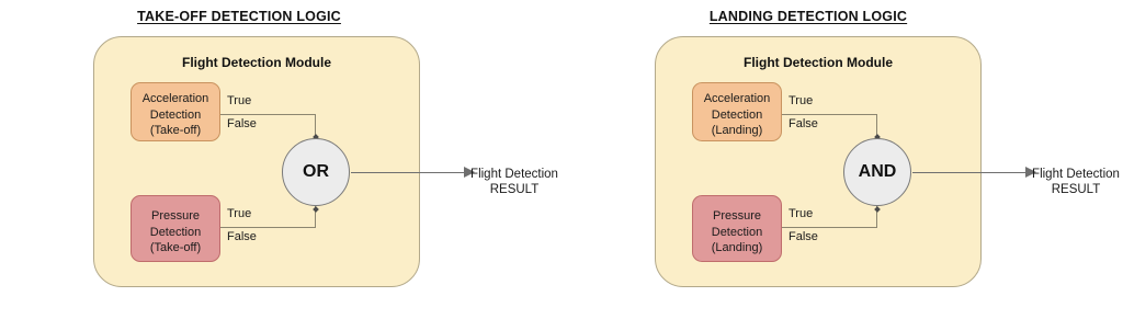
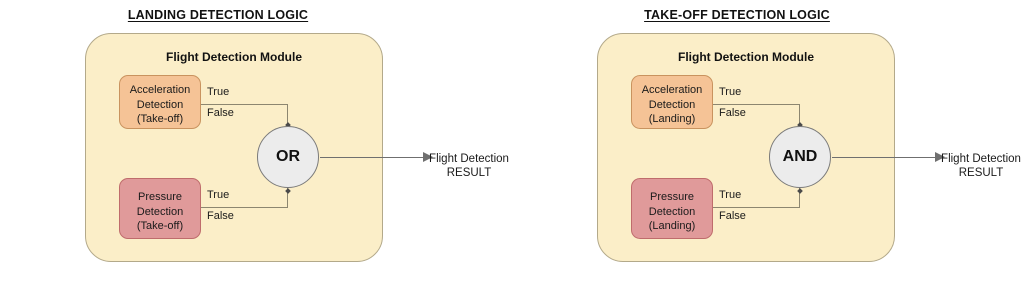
- TAKE-OFF DETECTION LOGIC
+ LANDING DETECTION LOGIC
  Flight Detection Module
  Acceleration
  Detection
  (Take-off)
  Pressure
  Detection
  (Take-off)
  True
  False
  True
  False
  OR
  Flight Detection
  RESULT
- LANDING DETECTION LOGIC
+ TAKE-OFF DETECTION LOGIC
  Flight Detection Module
  Acceleration
  Detection
  (Landing)
  Pressure
  Detection
  (Landing)
  True
  False
  True
  False
  AND
  Flight Detection
  RESULT
